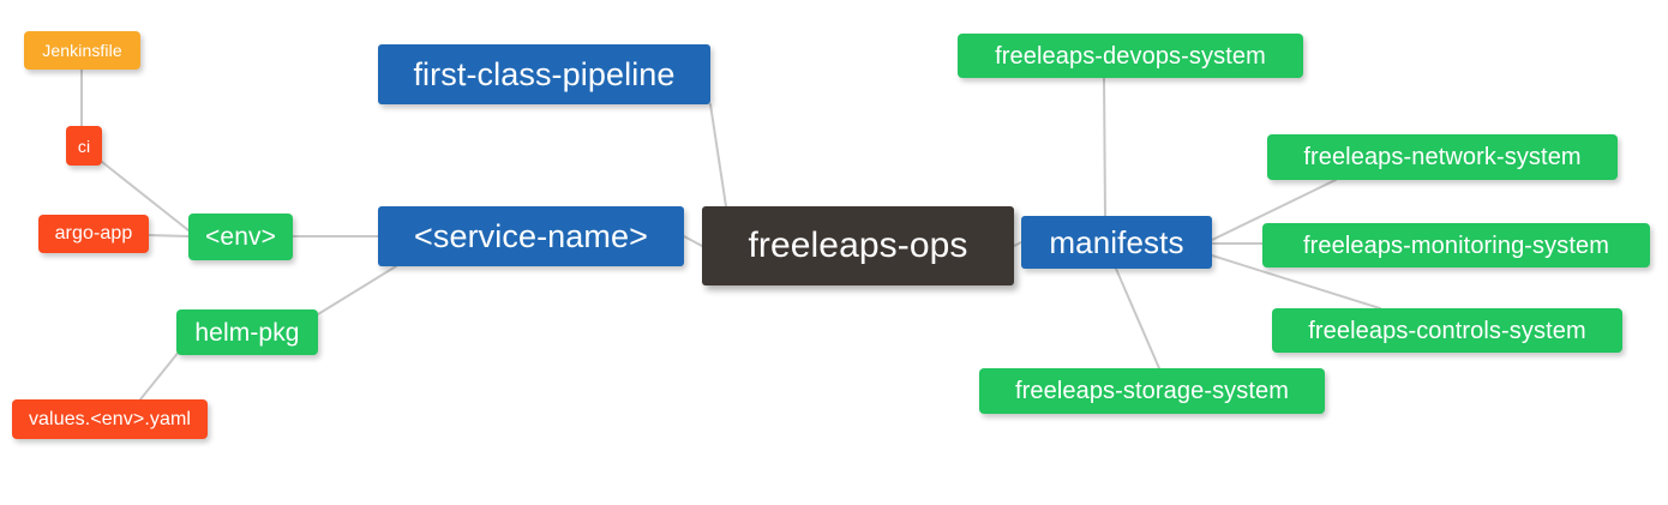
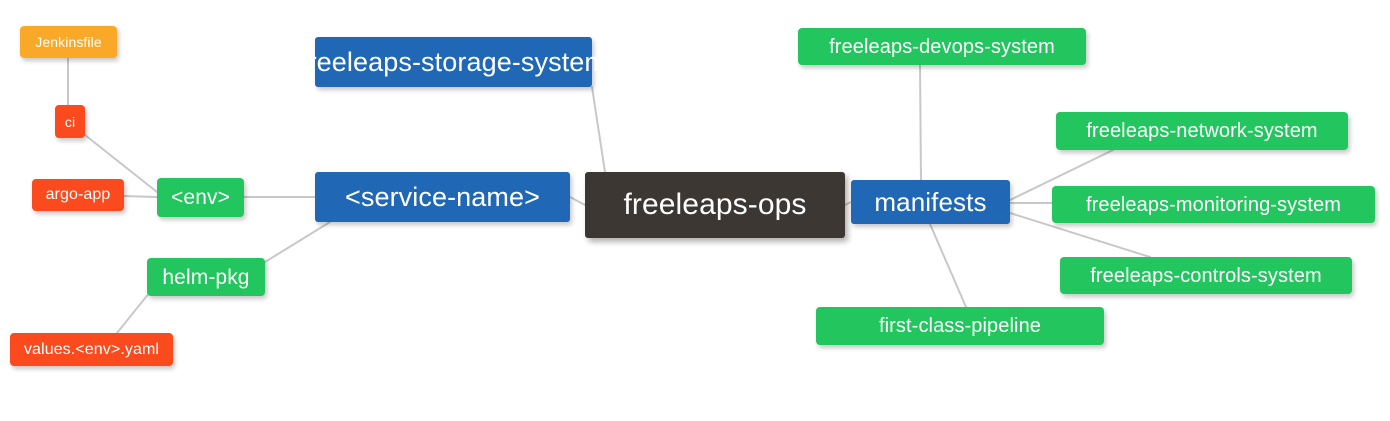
  freeleaps-ops
  <service-name>
- first-class-pipeline
+ freeleaps-storage-system
  manifests
  <env>
  helm-pkg
  ci
  Jenkinsfile
  argo-app
  values.<env>.yaml
  freeleaps-devops-system
  freeleaps-network-system
  freeleaps-monitoring-system
  freeleaps-controls-system
- freeleaps-storage-system
+ first-class-pipeline
